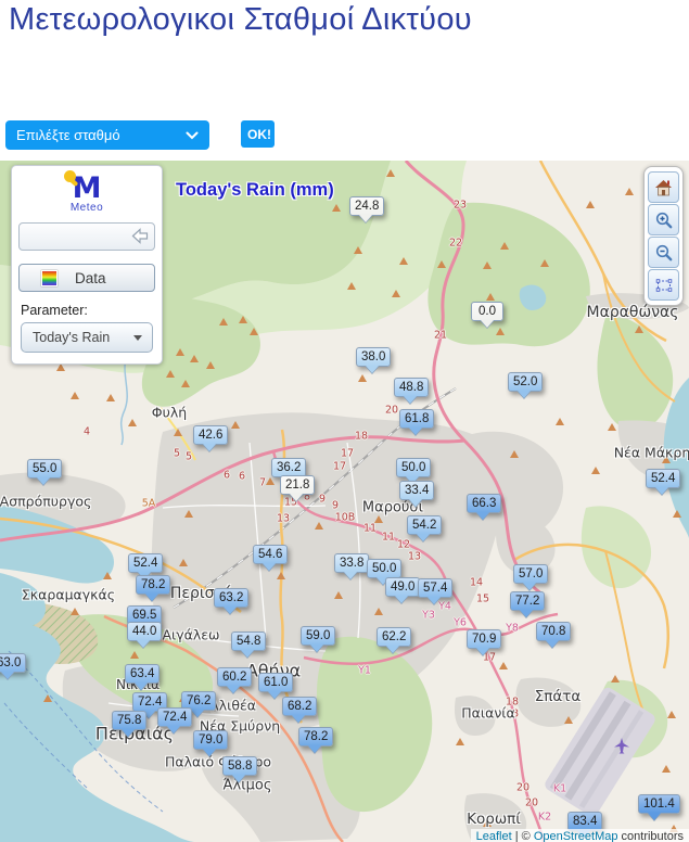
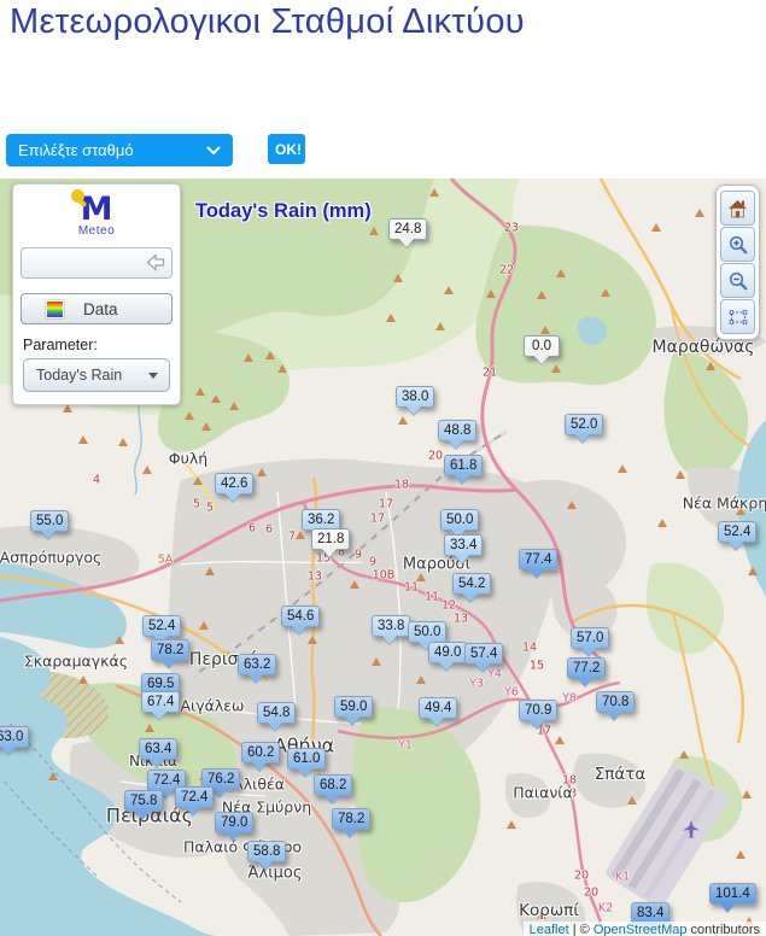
  Μετεωρολογικοι Σταθμοί Δικτύου
  Επιλέξτε σταθμό
  OK!
  23
  22
  21
  20
  18
  17
  17
  4
  5
  5
  6
  6
  7
  8
  9
  9
  15
  13
  10B
  11
  11
  12
  13
  5A
  14
  15
  Y4
  Y3
  Y6
  Y8
  Y1
  17
  18
  18
  20
  20
  K1
  K2
  Μαραθώνας
  Νέα Μάκρη
  Φυλή
  Ασπρόπυργος
  Μαρούσι
  Σκαραμαγκάς
  Αιγάλεω
  Αθήνα
  Νέα Σμύρνη
  Άλιμος
  Σπάτα
  Παιανία
  Κορωπί
  Today's Rain (mm)
  24.8
  0.0
  38.0
  52.0
  48.8
  61.8
  42.6
  36.2
  50.0
  55.0
  52.4
  21.8
  33.4
- 66.3
+ 77.4
  54.2
  54.6
  52.4
  33.8
  50.0
  57.0
  78.2
  49.0
  57.4
  63.2
  77.2
  69.5
- 44.0
+ 67.4
  70.8
  59.0
- 62.2
+ 49.4
  70.9
  54.8
  63.0
  63.4
  60.2
  61.0
  76.2
  72.4
  68.2
  72.4
  75.8
  78.2
  79.0
  58.8
  101.4
  83.4
  M
  Meteo
  Data
  Parameter:
  Today's Rain
  Leaflet | © OpenStreetMap contributors
